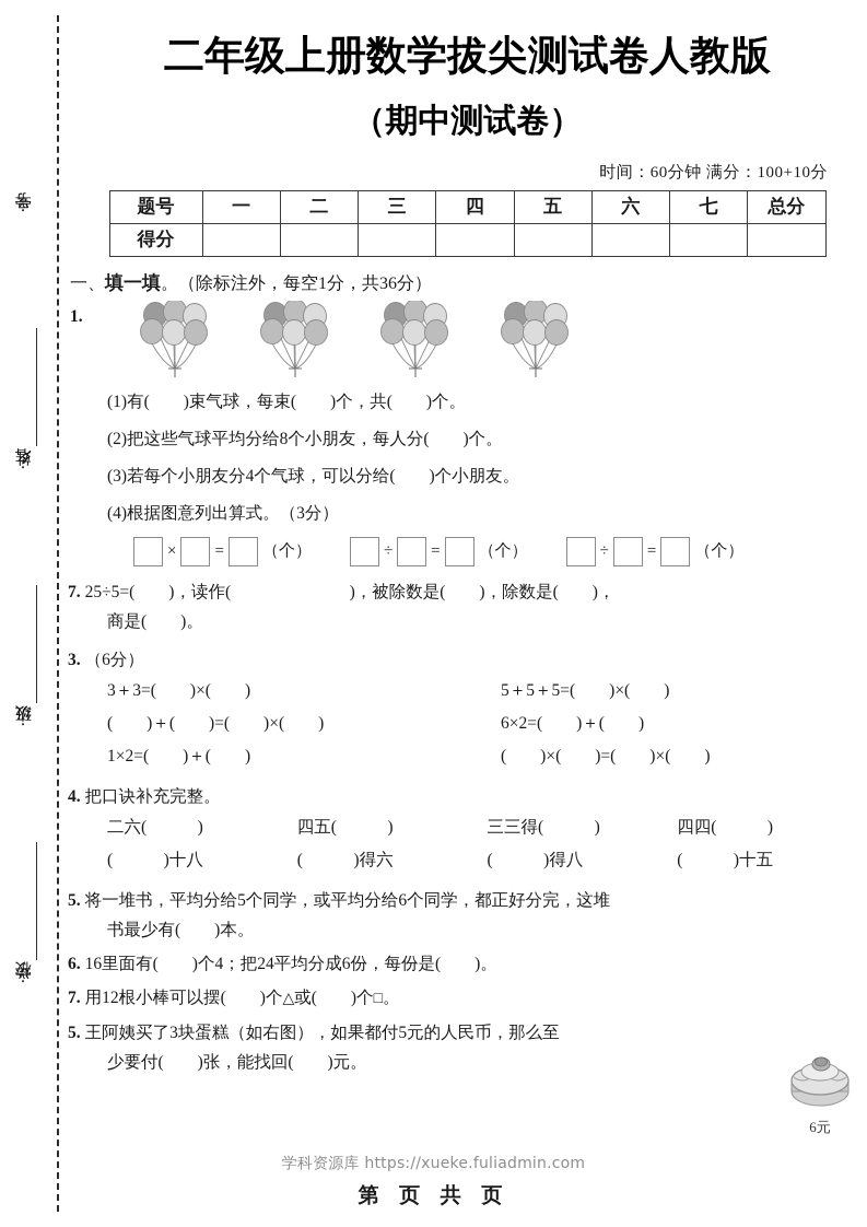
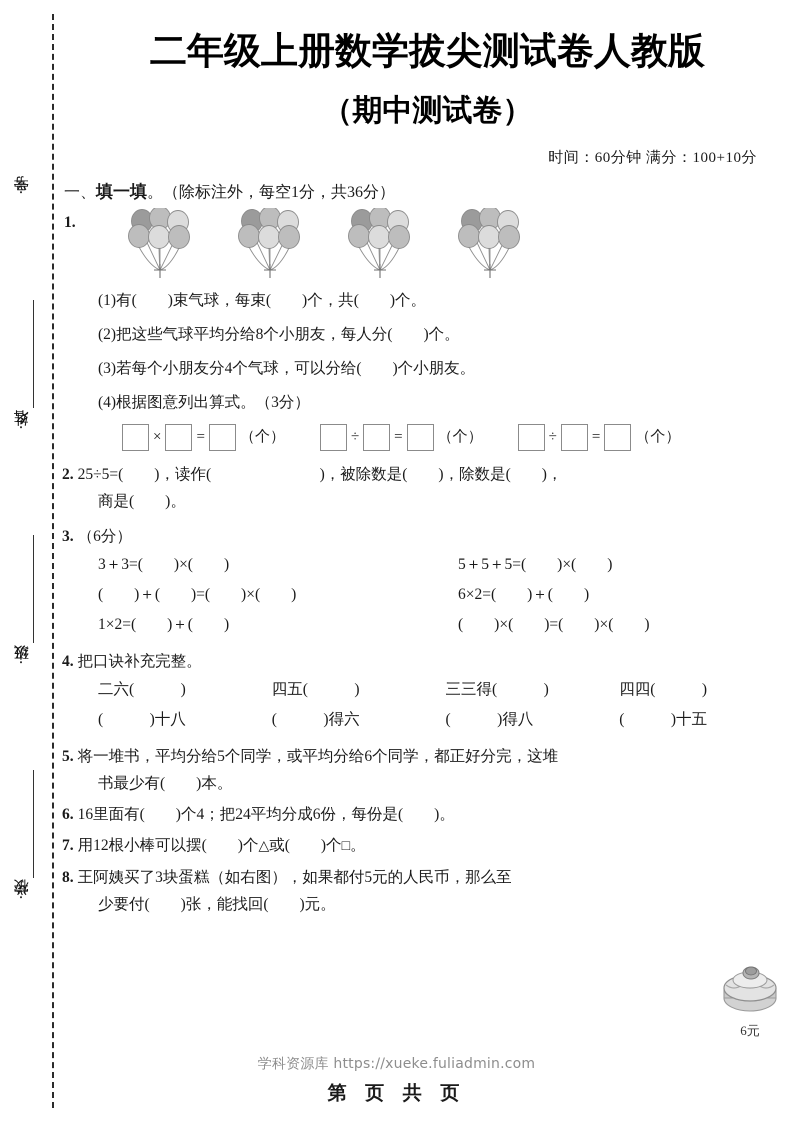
  二年级上册数学拔尖测试卷人教版
  （期中测试卷）
  时间：60分钟 满分：100+10分
- 题号	一	二	三	四	五	六	七	总分
- 得分
  一、填一填。（除标注外，每空1分，共36分）
  1.
  (1)有( )束气球，每束( )个，共( )个。
  (2)把这些气球平均分给8个小朋友，每人分( )个。
  (3)若每个小朋友分4个气球，可以分给( )个小朋友。
  (4)根据图意列出算式。（3分）
  ×
  =
  （个）
  ÷
  =
  （个）
  ÷
  =
  （个）
- 7. 25÷5=( )，读作( )，被除数是( )，除数是( )，
+ 2. 25÷5=( )，读作( )，被除数是( )，除数是( )，
  商是( )。
  3. （6分）
  3＋3=( )×( )
  5＋5＋5=( )×( )
  ( )＋( )=( )×( )
  6×2=( )＋( )
  1×2=( )＋( )
  ( )×( )=( )×( )
  4. 把口诀补充完整。
  二六( )
  四五( )
  三三得( )
  四四( )
  ( )十八
  ( )得六
  ( )得八
  ( )十五
  5. 将一堆书，平均分给5个同学，或平均分给6个同学，都正好分完，这堆
  书最少有( )本。
  6. 16里面有( )个4；把24平均分成6份，每份是( )。
  7. 用12根小棒可以摆( )个△或( )个□。
- 5. 王阿姨买了3块蛋糕（如右图），如果都付5元的人民币，那么至
+ 8. 王阿姨买了3块蛋糕（如右图），如果都付5元的人民币，那么至
  少要付( )张，能找回( )元。
  6元
  学科资源库 https://xueke.fuliadmin.com
  第 页 共 页
